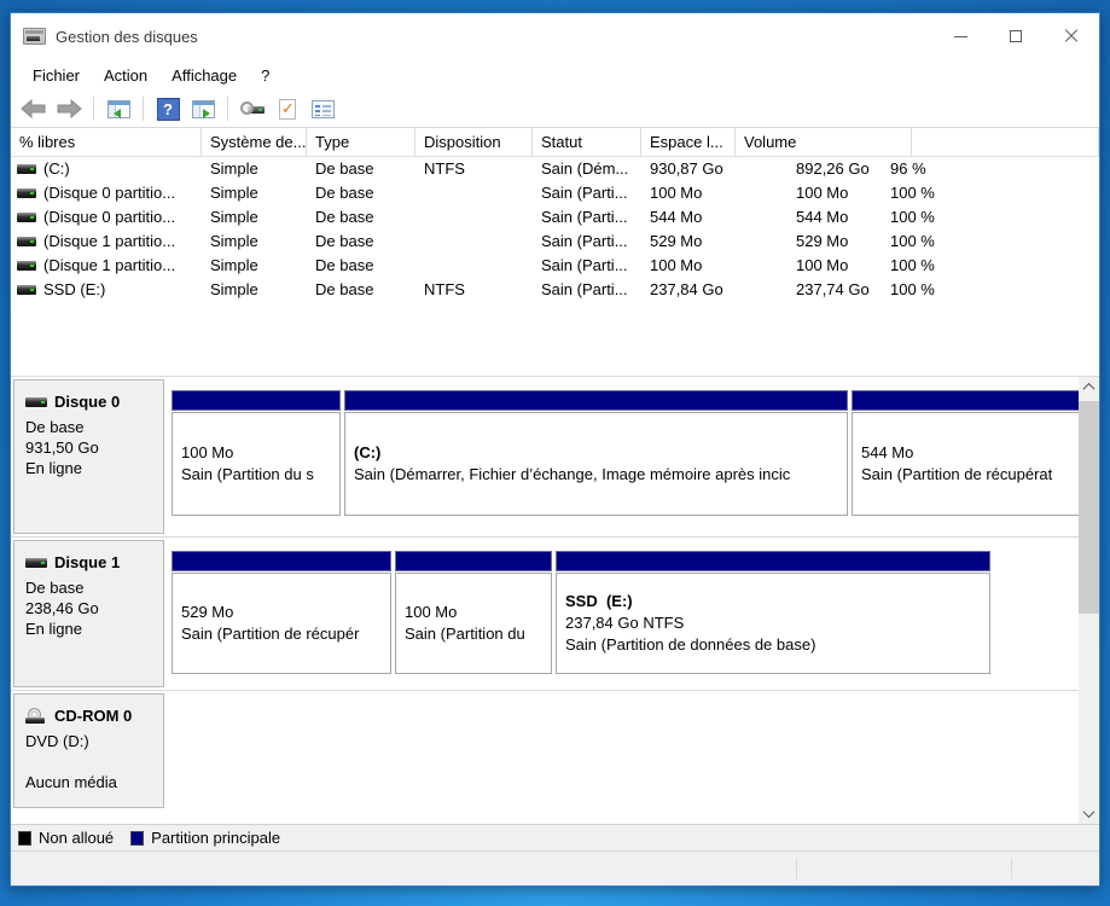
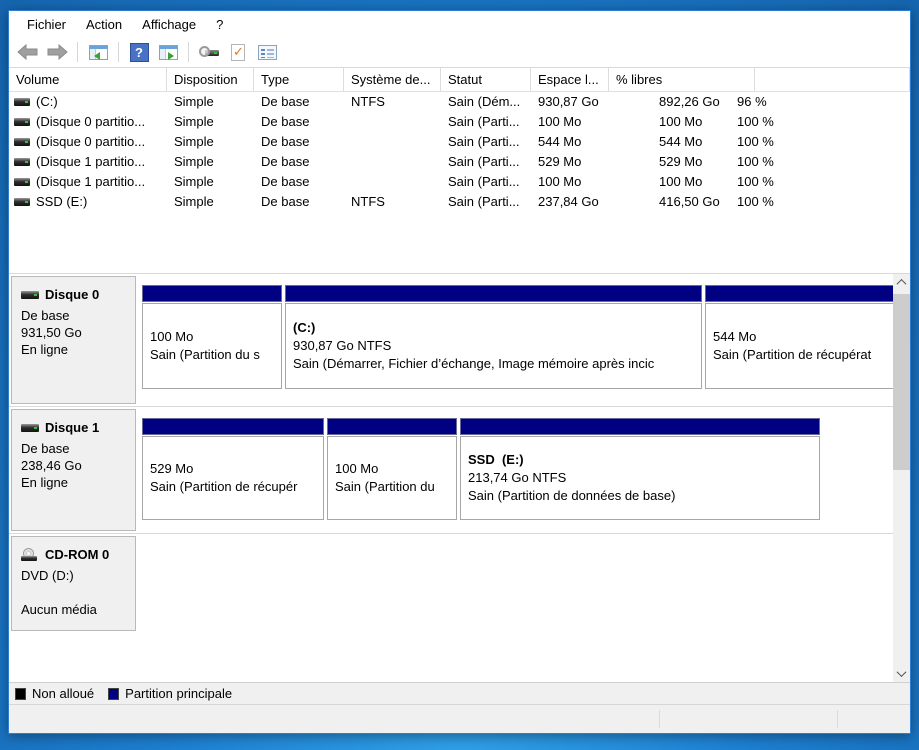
- Gestion des disques
  Fichier
  Action
  Affichage
  ?
- % libres
+ Volume
- Système de...
+ Disposition
  Type
- Disposition
+ Système de...
  Statut
  Espace l...
- Volume
+ % libres
  (C:)
  Simple
  De base
  NTFS
  Sain (Dém...
  930,87 Go
  892,26 Go
  96 %
  (Disque 0 partitio...
  Simple
  De base
  Sain (Parti...
  100 Mo
  100 Mo
  100 %
  (Disque 0 partitio...
  Simple
  De base
  Sain (Parti...
  544 Mo
  544 Mo
  100 %
  (Disque 1 partitio...
  Simple
  De base
  Sain (Parti...
  529 Mo
  529 Mo
  100 %
  (Disque 1 partitio...
  Simple
  De base
  Sain (Parti...
  100 Mo
  100 Mo
  100 %
  SSD (E:)
  Simple
  De base
  NTFS
  Sain (Parti...
  237,84 Go
- 237,74 Go
+ 416,50 Go
  100 %
  Disque 0
  De base
  931,50 Go
  En ligne
  100 Mo
  Sain (Partition du s
  (C:)
+ 930,87 Go NTFS
  Sain (Démarrer, Fichier d’échange, Image mémoire après incic
  544 Mo
  Sain (Partition de récupérat
  Disque 1
  De base
  238,46 Go
  En ligne
  529 Mo
  Sain (Partition de récupér
  100 Mo
  Sain (Partition du
  SSD (E:)
- 237,84 Go NTFS
+ 213,74 Go NTFS
  Sain (Partition de données de base)
  CD-ROM 0
  DVD (D:)
  Aucun média
  Non alloué
  Partition principale
